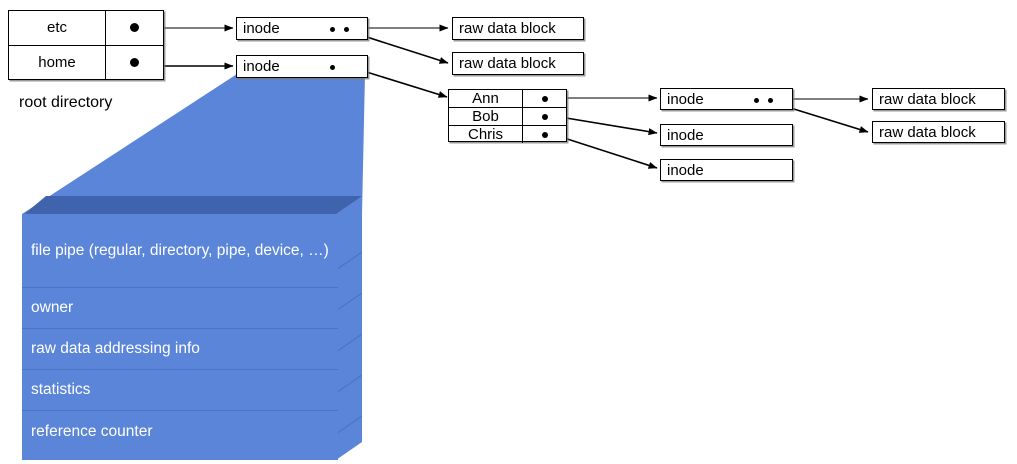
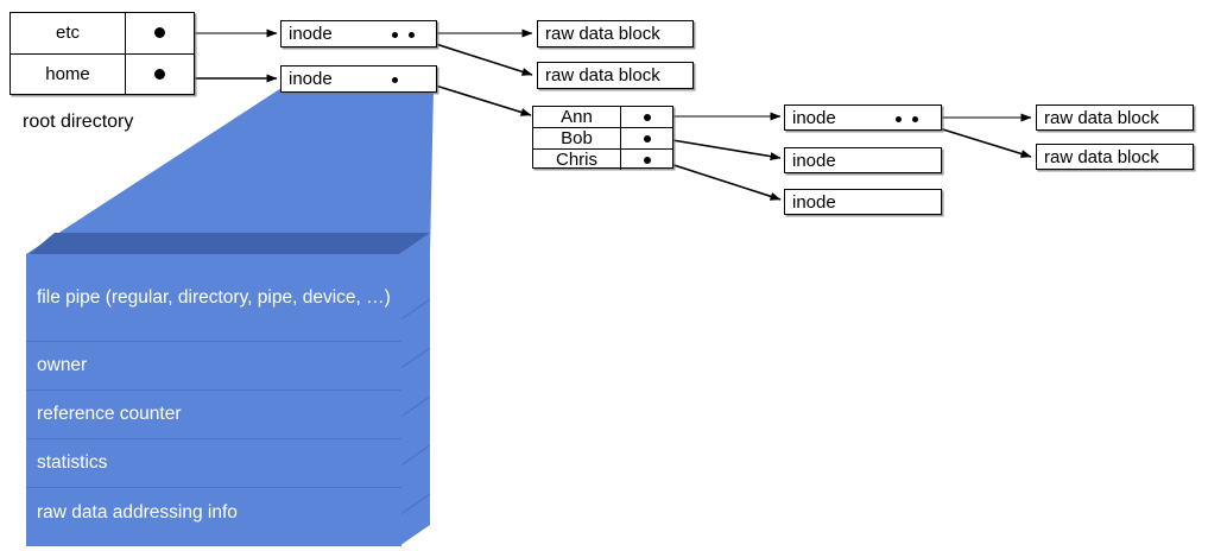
  file pipe (regular, directory, pipe, device, …)
  owner
- raw data addressing info
+ reference counter
  statistics
- reference counter
+ raw data addressing info
  etc
  home
  root directory
  inode
  inode
  raw data block
  raw data block
  Ann
  Bob
  Chris
  inode
  inode
  inode
  raw data block
  raw data block
